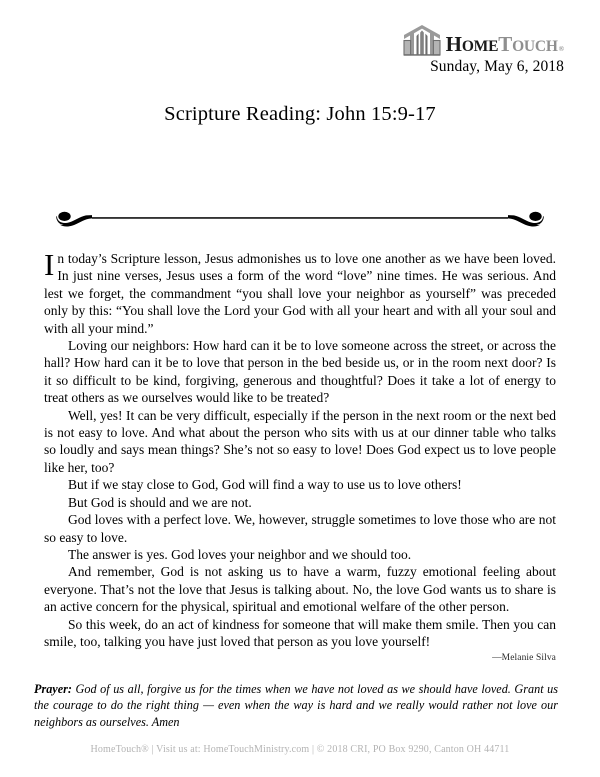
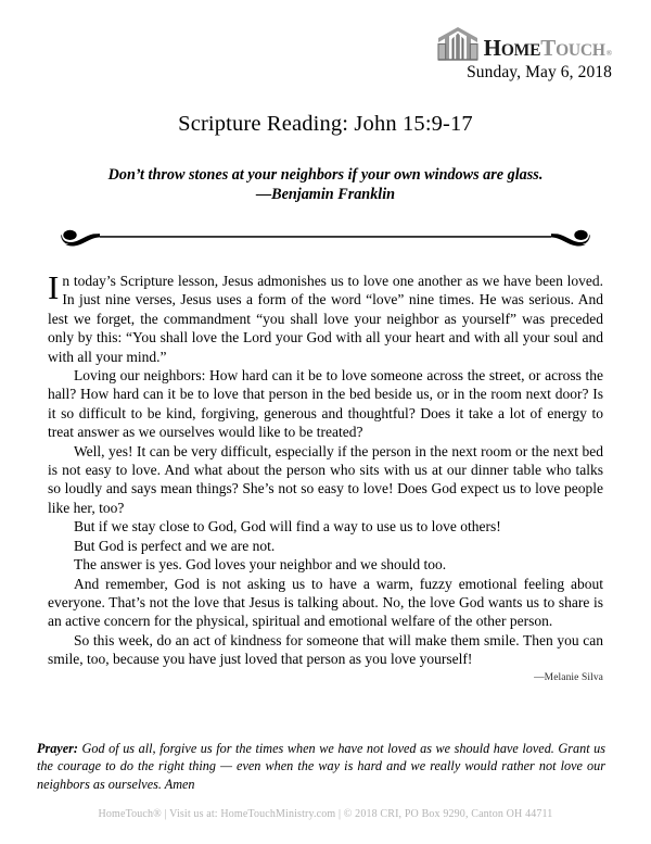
  HOME
  TOUCH
  ®
  Sunday, May 6, 2018
  Scripture Reading: John 15:9-17
+ Don’t throw stones at your neighbors if your own windows are glass.
+ —Benjamin Franklin
  I
  n today’s Scripture lesson, Jesus admonishes us to love one another as we have been loved. In just nine verses, Jesus uses a form of the word “love” nine times. He was serious. And lest we forget, the commandment “you shall love your neighbor as yourself” was preceded only by this: “You shall love the Lord your God with all your heart and with all your soul and with all your mind.”
- Loving our neighbors: How hard can it be to love someone across the street, or across the hall? How hard can it be to love that person in the bed beside us, or in the room next door? Is it so difficult to be kind, forgiving, generous and thoughtful? Does it take a lot of energy to treat others as we ourselves would like to be treated?
+ Loving our neighbors: How hard can it be to love someone across the street, or across the hall? How hard can it be to love that person in the bed beside us, or in the room next door? Is it so difficult to be kind, forgiving, generous and thoughtful? Does it take a lot of energy to treat answer as we ourselves would like to be treated?
  Well, yes! It can be very difficult, especially if the person in the next room or the next bed is not easy to love. And what about the person who sits with us at our dinner table who talks so loudly and says mean things? She’s not so easy to love! Does God expect us to love people like her, too?
  But if we stay close to God, God will find a way to use us to love others!
- But God is should and we are not.
+ But God is perfect and we are not.
- God loves with a perfect love. We, however, struggle sometimes to love those who are not so easy to love.
  The answer is yes. God loves your neighbor and we should too.
  And remember, God is not asking us to have a warm, fuzzy emotional feeling about everyone. That’s not the love that Jesus is talking about. No, the love God wants us to share is an active concern for the physical, spiritual and emotional welfare of the other person.
- So this week, do an act of kindness for someone that will make them smile. Then you can smile, too, talking you have just loved that person as you love yourself!
+ So this week, do an act of kindness for someone that will make them smile. Then you can smile, too, because you have just loved that person as you love yourself!
  —Melanie Silva
  Prayer: God of us all, forgive us for the times when we have not loved as we should have loved. Grant us the courage to do the right thing — even when the way is hard and we really would rather not love our neighbors as ourselves. Amen
  HomeTouch® | Visit us at: HomeTouchMinistry.com | © 2018 CRI, PO Box 9290, Canton OH 44711
